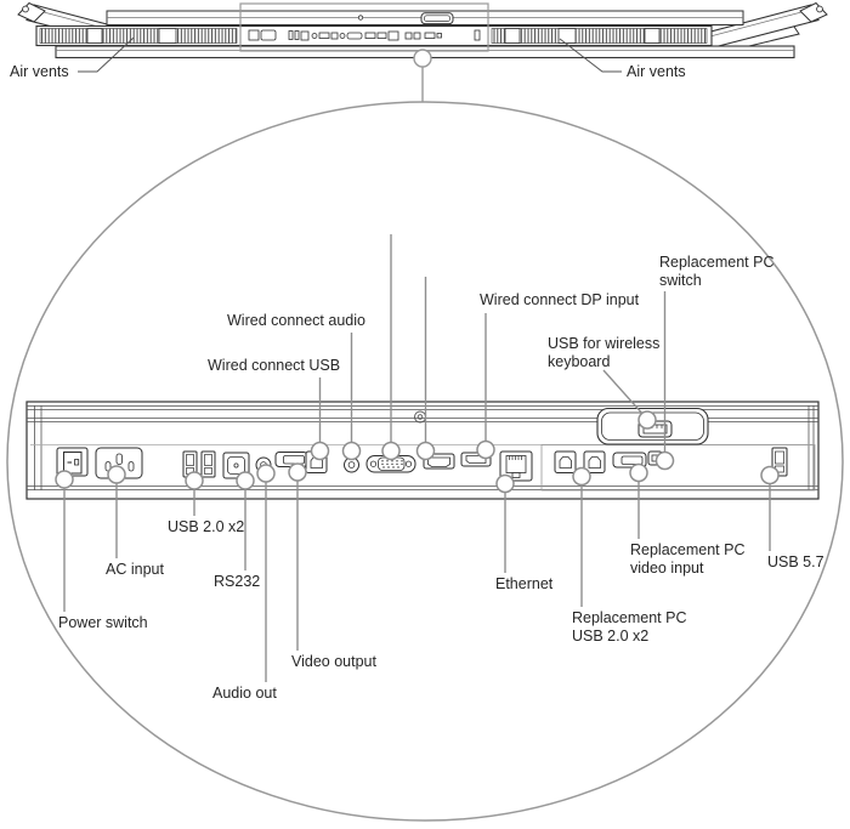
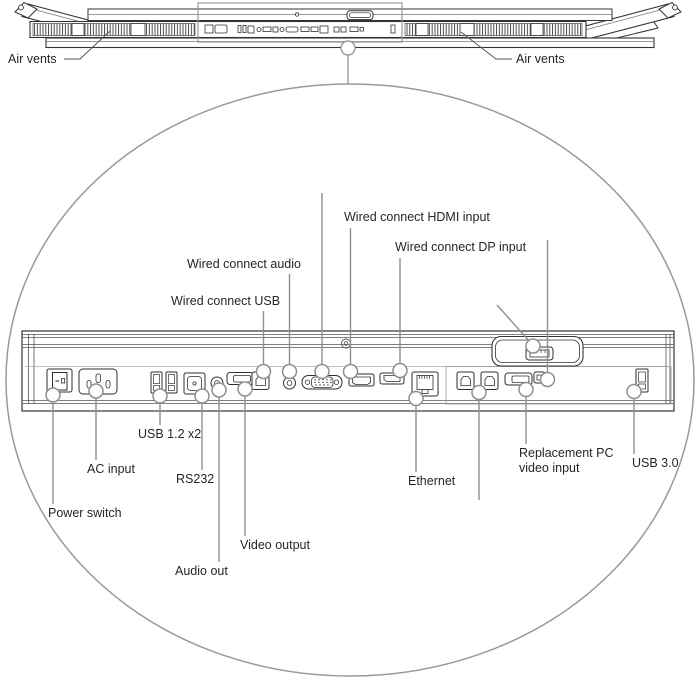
  Air vents
  Air vents
+ Wired connect HDMI input
  Wired connect DP input
  Wired connect audio
  Wired connect USB
- USB for wireless keyboard
- Replacement PC switch
- USB 2.0 x2
+ USB 1.2 x2
  AC input
  RS232
  Power switch
  Video output
  Audio out
  Ethernet
- Replacement PC USB 2.0 x2
  Replacement PC video input
- USB 5.7
+ USB 3.0
